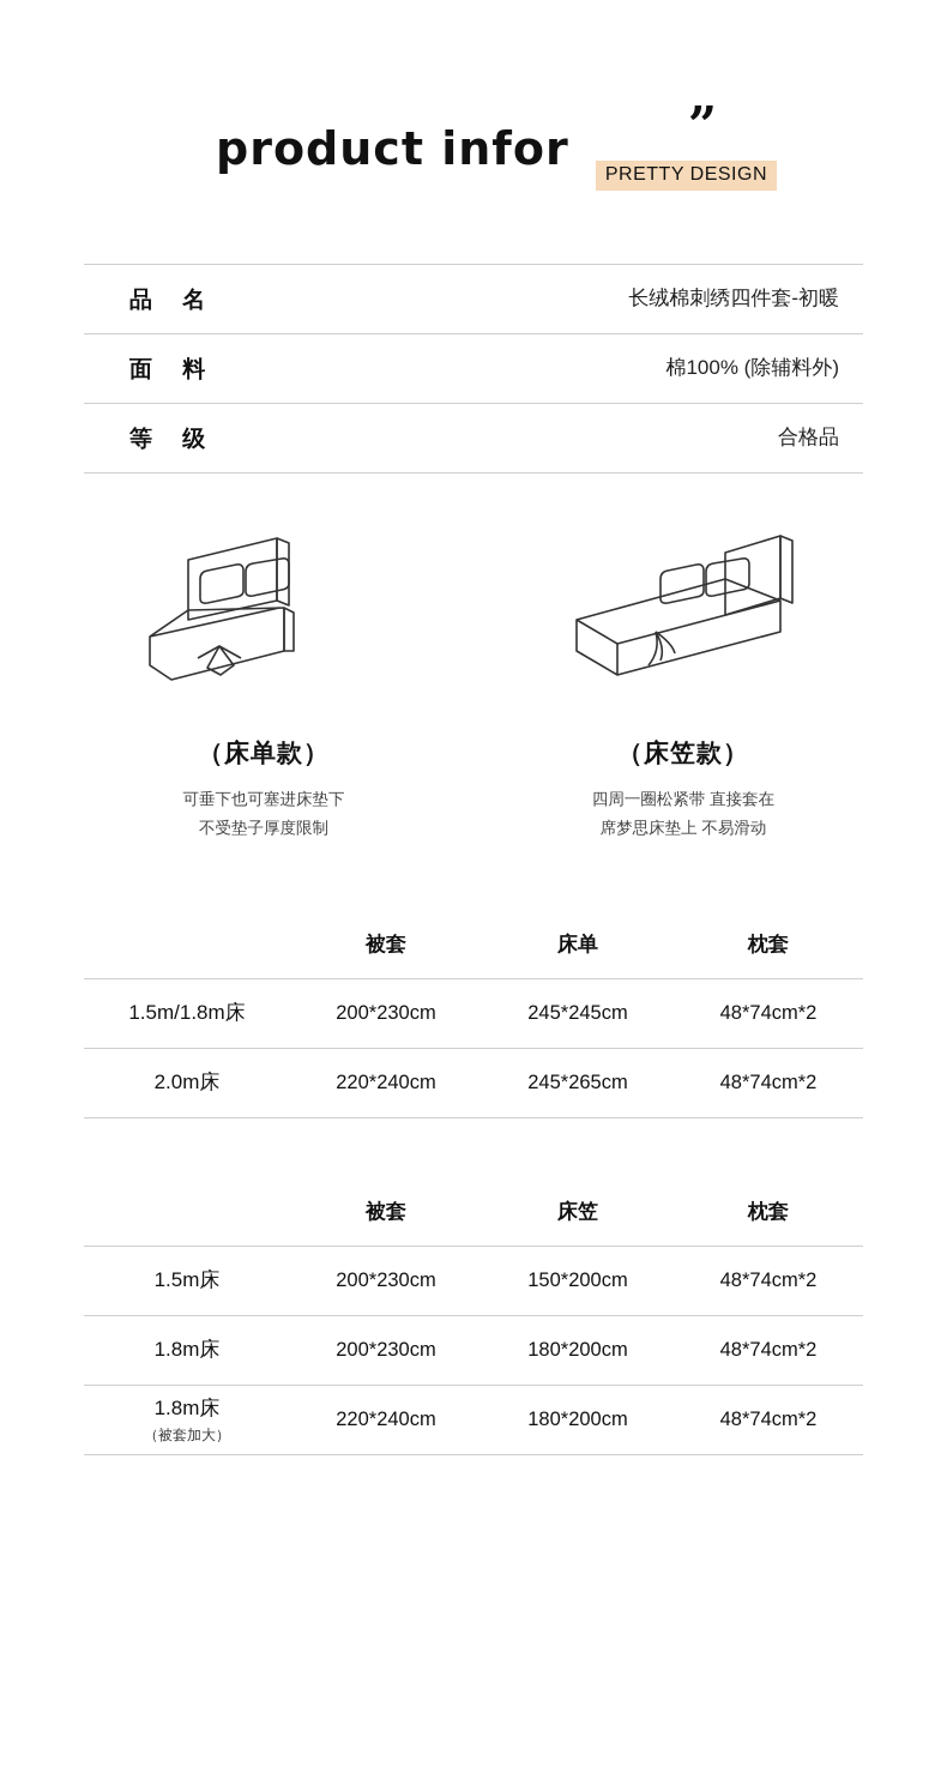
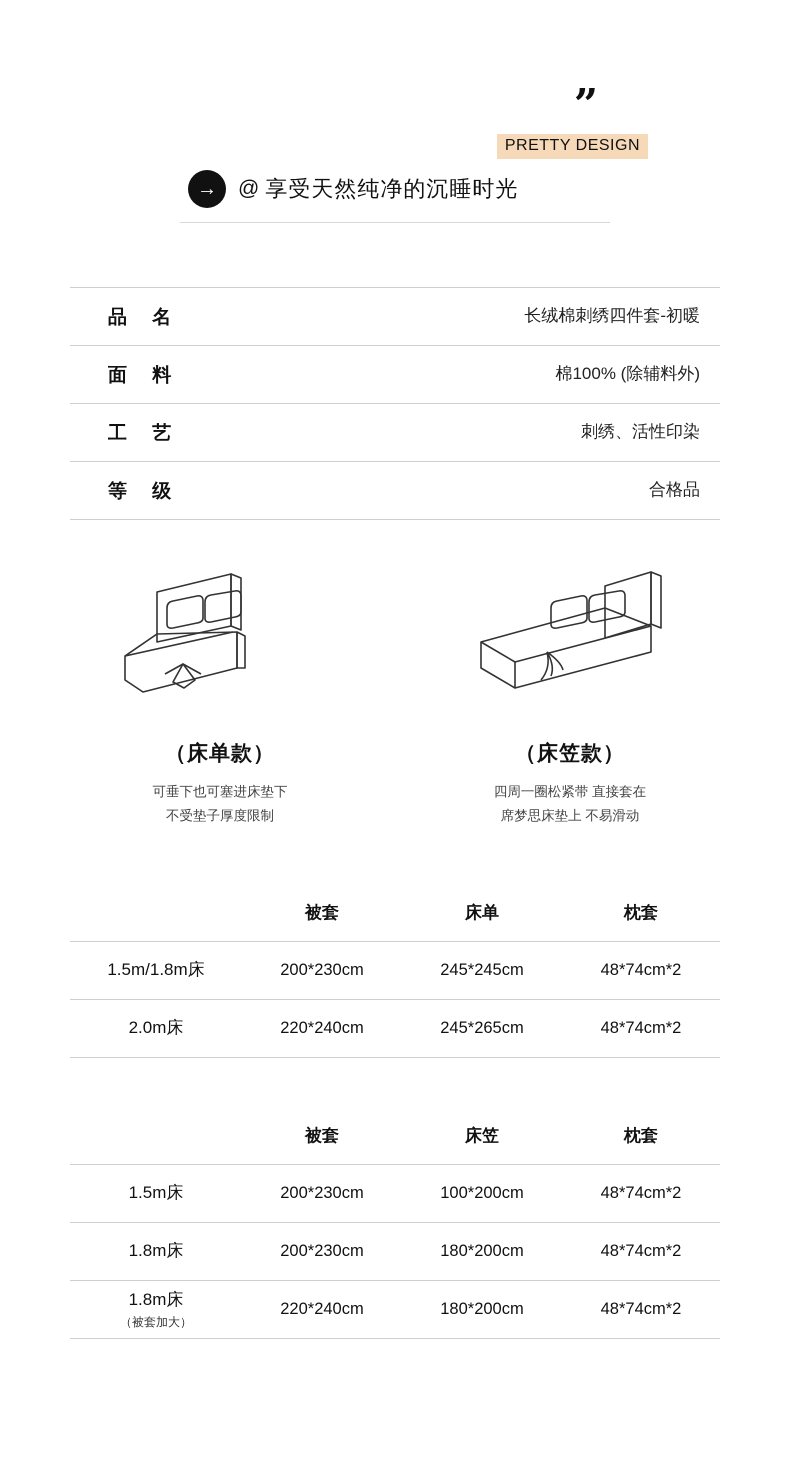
- product infor
  ”
  PRETTY DESIGN
+ →
+ @
+ 享受天然纯净的沉睡时光
  品 名
  长绒棉刺绣四件套-初暖
  面 料
  棉100% (除辅料外)
+ 工 艺
+ 刺绣、活性印染
  等 级
  合格品
  （床单款）
  可垂下也可塞进床垫下
  不受垫子厚度限制
  （床笠款）
  四周一圈松紧带 直接套在
  席梦思床垫上 不易滑动
  被套
  床单
  枕套
  1.5m/1.8m床
  200*230cm
  245*245cm
  48*74cm*2
  2.0m床
  220*240cm
  245*265cm
  48*74cm*2
  被套
  床笠
  枕套
  1.5m床
  200*230cm
- 150*200cm
+ 100*200cm
  48*74cm*2
  1.8m床
  200*230cm
  180*200cm
  48*74cm*2
  1.8m床
  （被套加大）
  220*240cm
  180*200cm
  48*74cm*2
